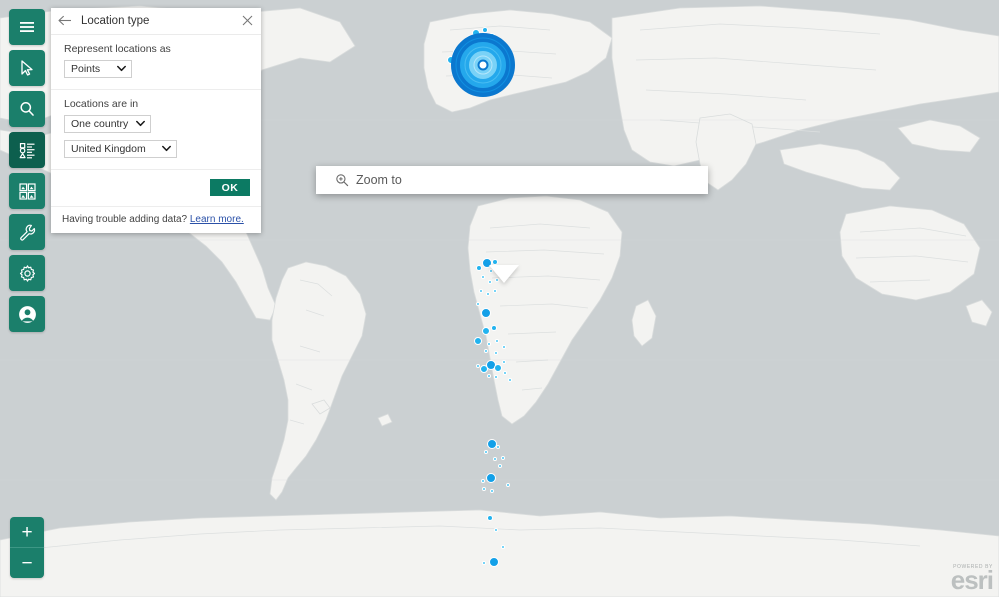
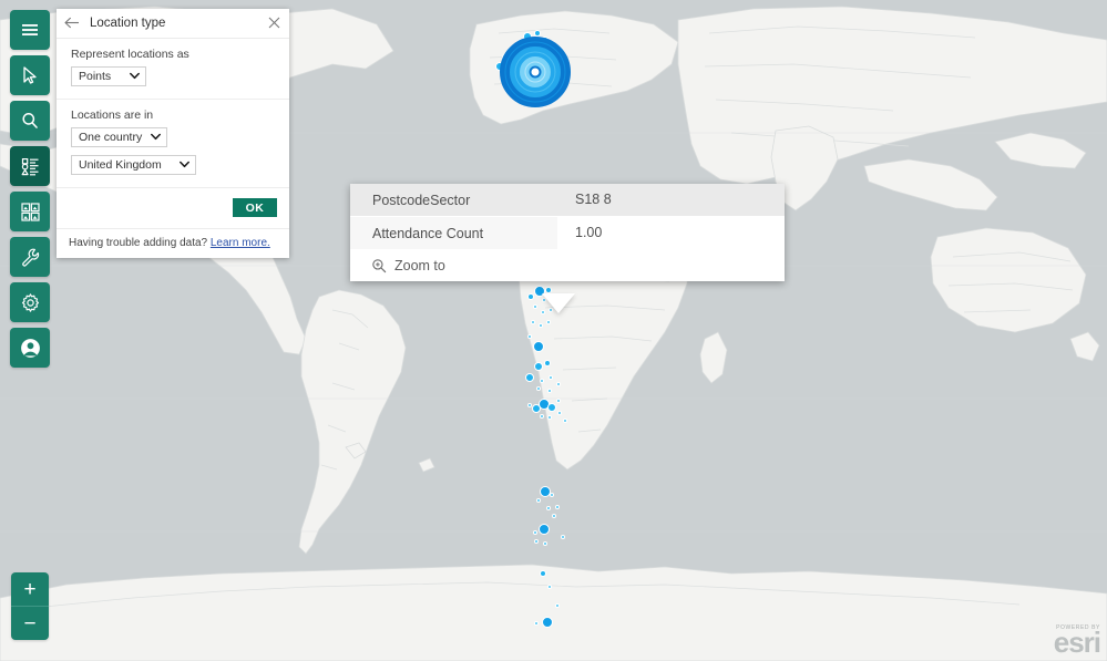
  +
  −
  esri
+ PostcodeSector
+ S18 8
+ Attendance Count
+ 1.00
  Zoom to
  Location type
  Represent locations as
  Points
  Locations are in
  One country
  United Kingdom
  OK
  Having trouble adding data? Learn more.
